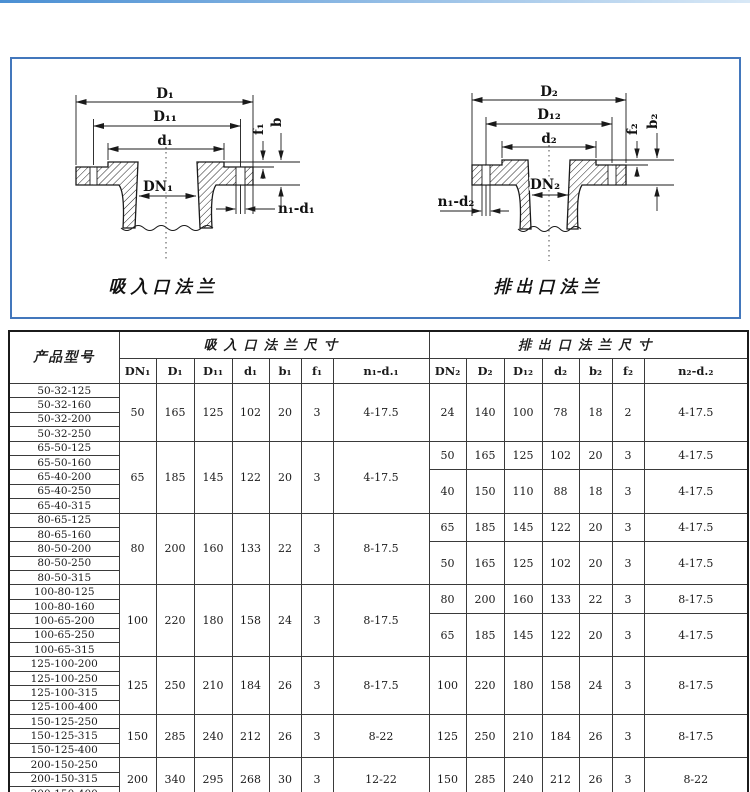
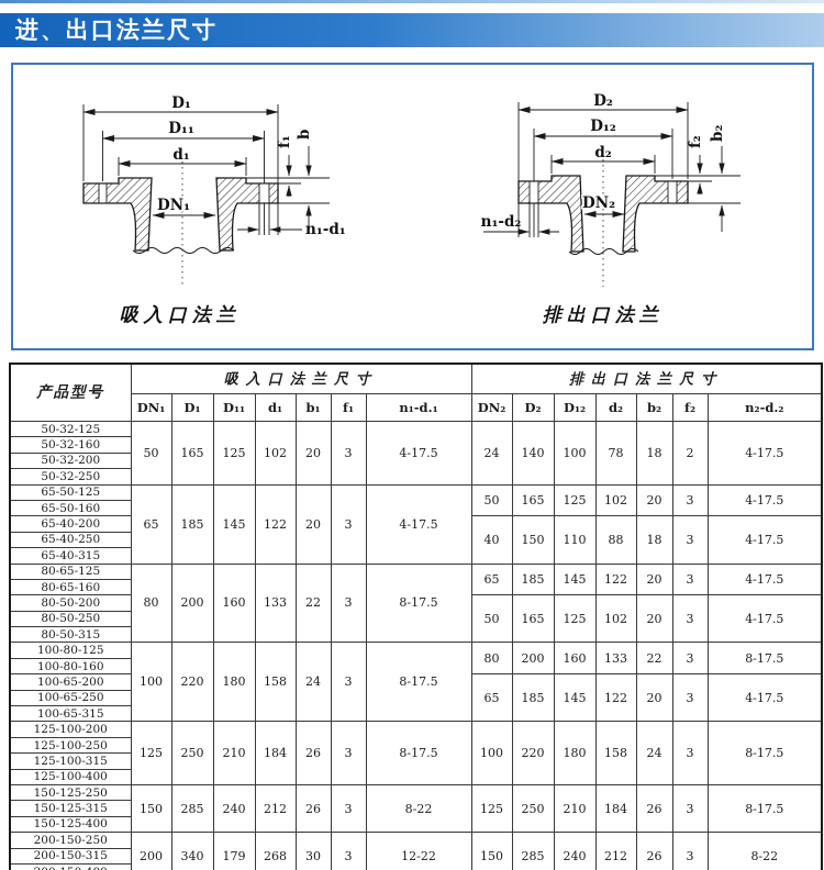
+ 进、出口法兰尺寸
  D₁
  D₁₁
  d₁
  DN₁
  n₁-d₁
  吸入口法兰
  D₂
  D₁₂
  d₂
  DN₂
  n₁-d₂
  排出口法兰
  产品型号	吸入口法兰尺寸	排出口法兰尺寸
  DN₁	D₁	D₁₁	d₁	b₁	f₁	n₁-d.₁	DN₂	D₂	D₁₂	d₂	b₂	f₂	n₂-d.₂
  50-32-125	50	165	125	102	20	3	4-17.5	24	140	100	78	18	2	4-17.5
  50-32-160
  50-32-200
  50-32-250
  65-50-125	65	185	145	122	20	3	4-17.5	50	165	125	102	20	3	4-17.5
  65-50-160
  65-40-200	40	150	110	88	18	3	4-17.5
  65-40-250
  65-40-315
  80-65-125	80	200	160	133	22	3	8-17.5	65	185	145	122	20	3	4-17.5
  80-65-160
  80-50-200	50	165	125	102	20	3	4-17.5
  80-50-250
  80-50-315
  100-80-125	100	220	180	158	24	3	8-17.5	80	200	160	133	22	3	8-17.5
  100-80-160
  100-65-200	65	185	145	122	20	3	4-17.5
  100-65-250
  100-65-315
  125-100-200	125	250	210	184	26	3	8-17.5	100	220	180	158	24	3	8-17.5
  125-100-250
  125-100-315
  125-100-400
  150-125-250	150	285	240	212	26	3	8-22	125	250	210	184	26	3	8-17.5
  150-125-315
  150-125-400
- 200-150-250	200	340	295	268	30	3	12-22	150	285	240	212	26	3	8-22
+ 200-150-250	200	340	179	268	30	3	12-22	150	285	240	212	26	3	8-22
  200-150-315
